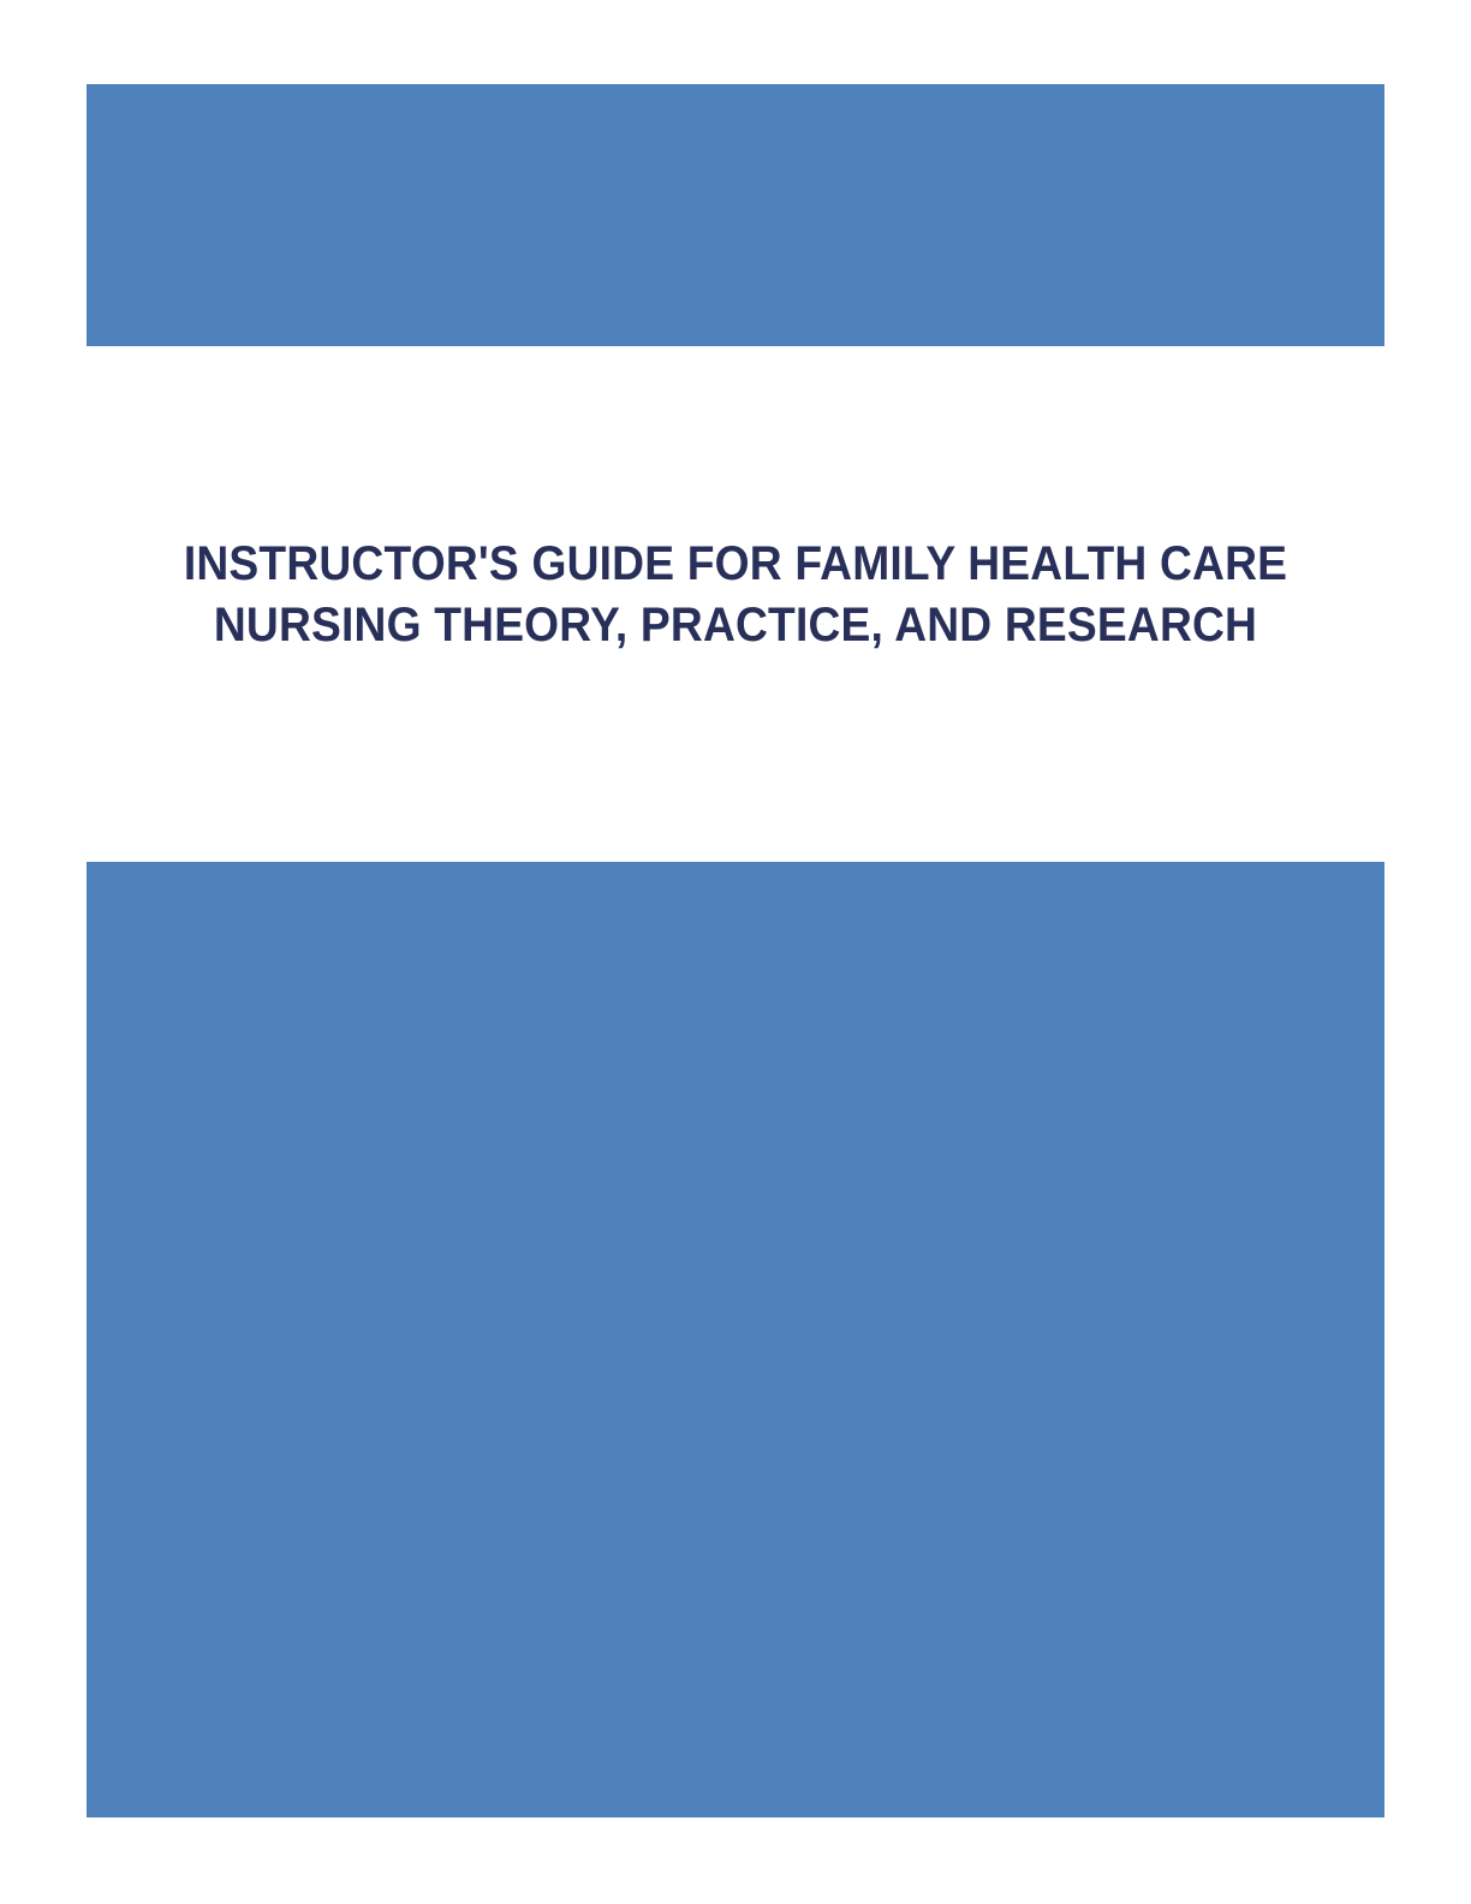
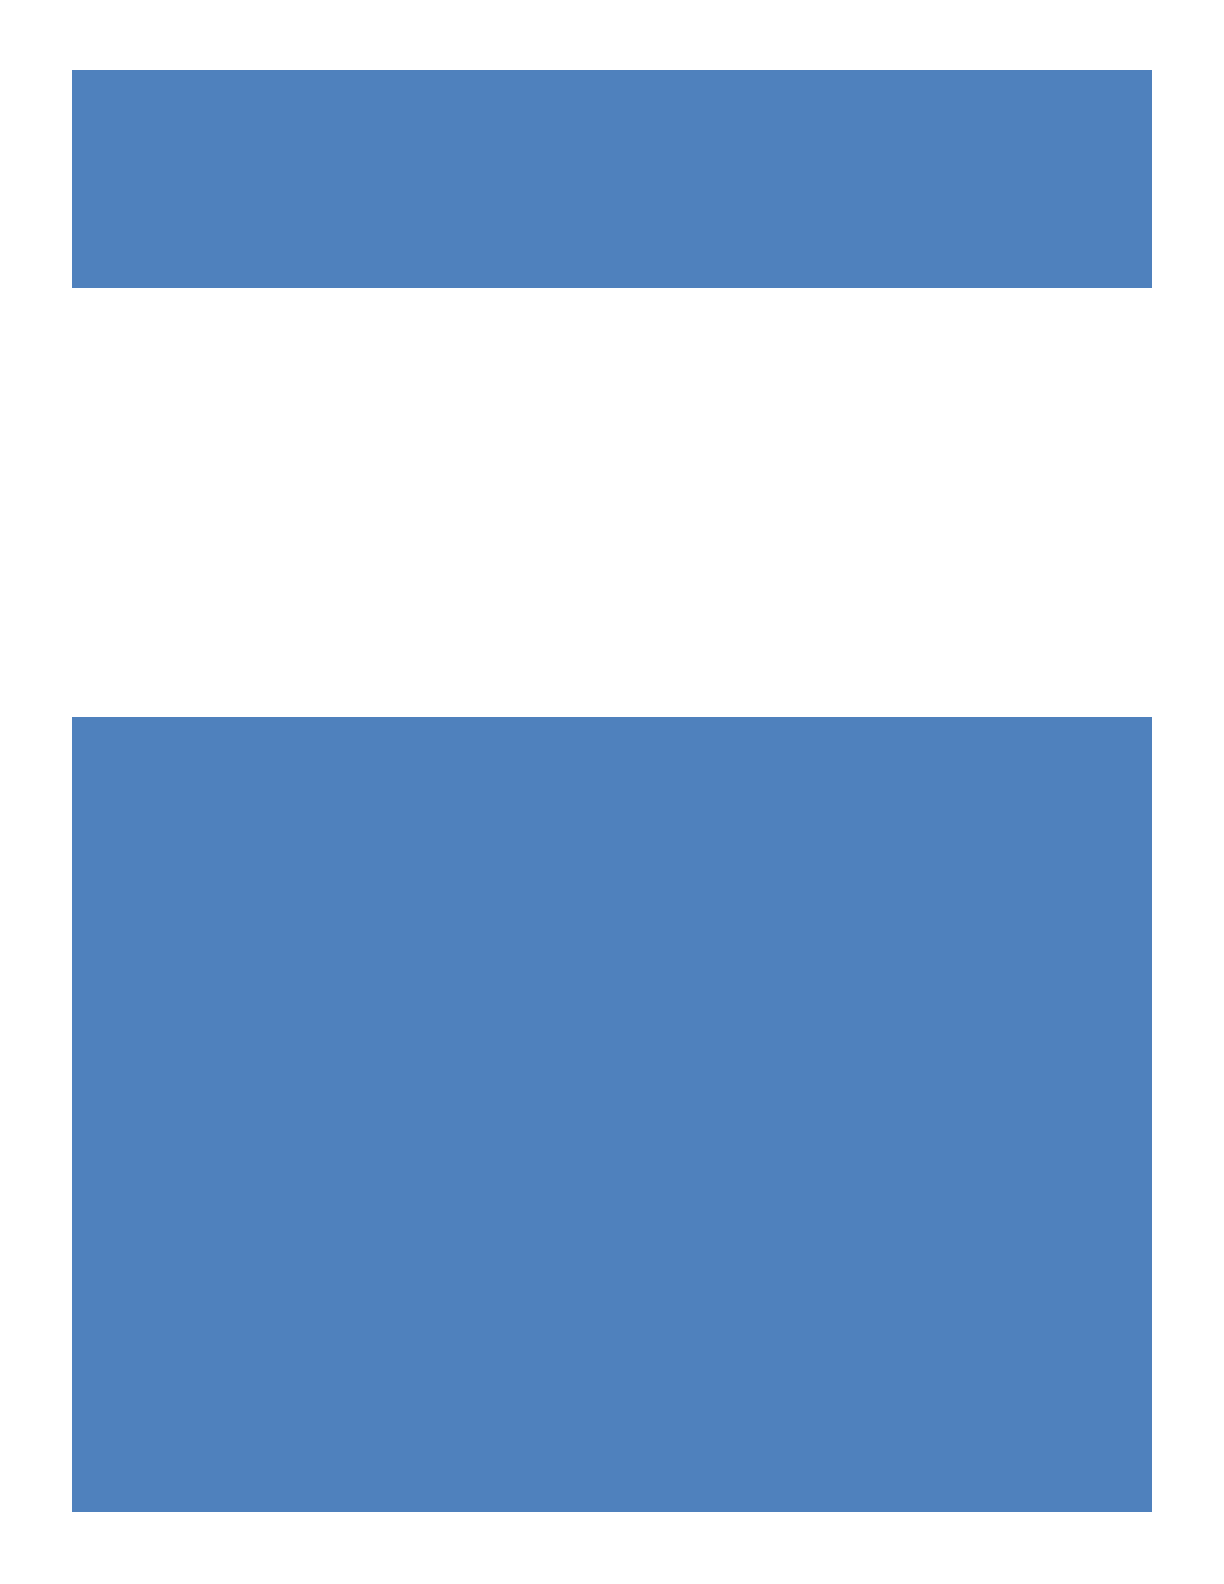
- INSTRUCTOR'S GUIDE FOR FAMILY HEALTH CARE
- NURSING THEORY, PRACTICE, AND RESEARCH
